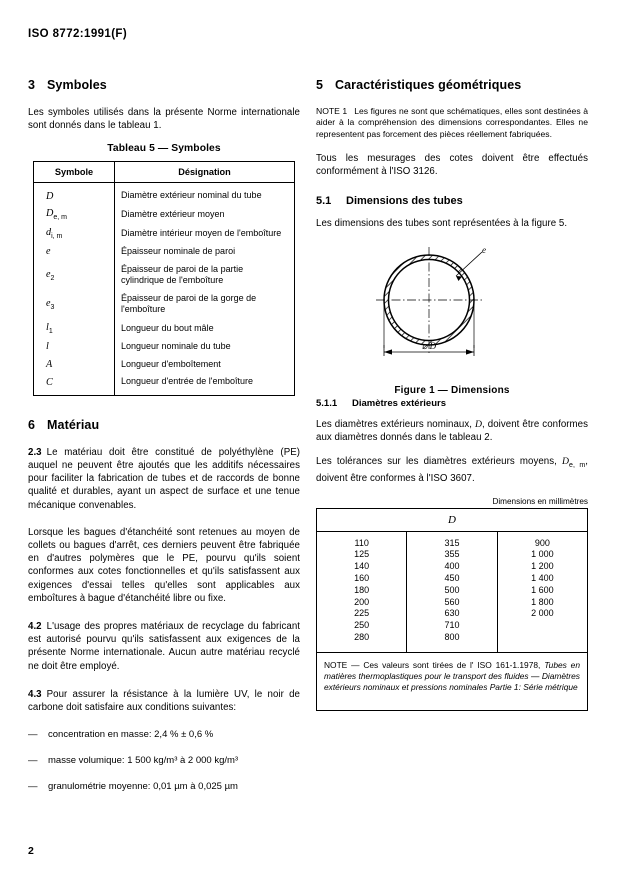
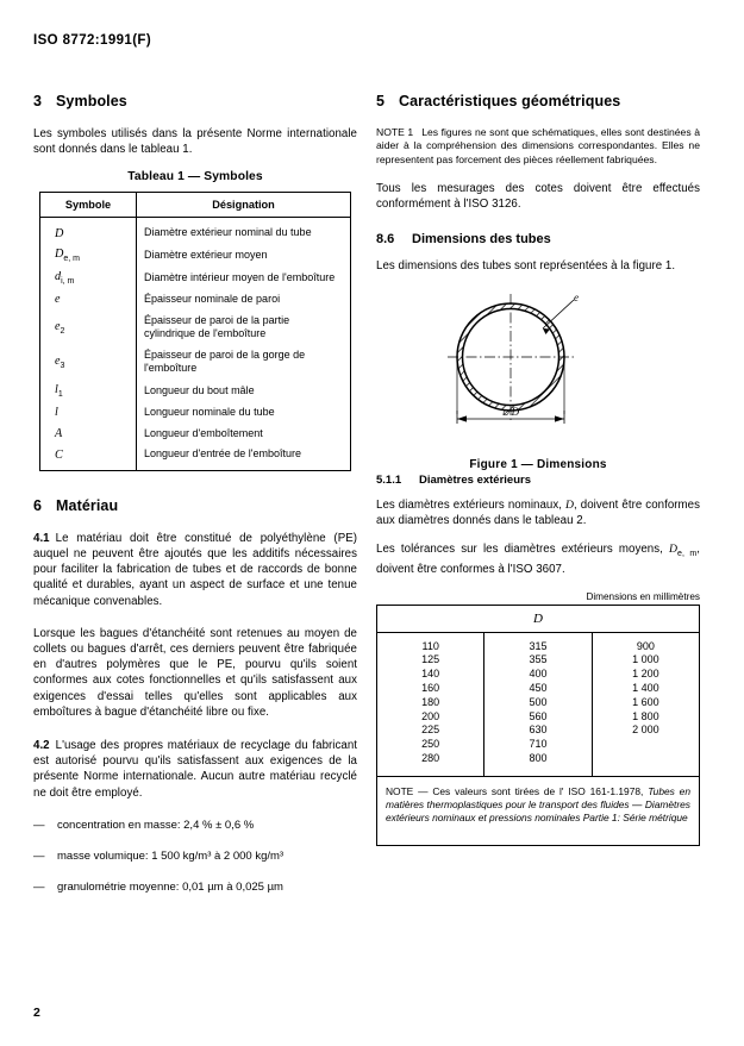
  ISO 8772:1991(F)
  3 Symboles
  Les symboles utilisés dans la présente Norme internationale sont donnés dans le tableau 1.
- Tableau 5 — Symboles
+ Tableau 1 — Symboles
  Symbole	Désignation
  D	Diamètre extérieur nominal du tube
  D	Diamètre extérieur moyen
  d	Diamètre intérieur moyen de l'emboîture
  e	Épaisseur nominale de paroi
  e	Épaisseur de paroi de la partie cylindrique de l'emboîture
  e	Épaisseur de paroi de la gorge de l'emboîture
  l	Longueur du bout mâle
  l	Longueur nominale du tube
  A	Longueur d'emboîtement
  C	Longueur d'entrée de l'emboîture
  6 Matériau
- 2.3 Le matériau doit être constitué de polyéthylène (PE) auquel ne peuvent être ajoutés que les additifs nécessaires pour faciliter la fabrication de tubes et de raccords de bonne qualité et durables, ayant un aspect de surface et une tenue mécanique convenables.
+ 4.1 Le matériau doit être constitué de polyéthylène (PE) auquel ne peuvent être ajoutés que les additifs nécessaires pour faciliter la fabrication de tubes et de raccords de bonne qualité et durables, ayant un aspect de surface et une tenue mécanique convenables.
  Lorsque les bagues d'étanchéité sont retenues au moyen de collets ou bagues d'arrêt, ces derniers peuvent être fabriquée en d'autres polymères que le PE, pourvu qu'ils soient conformes aux cotes fonctionnelles et qu'ils satisfassent aux exigences d'essai telles qu'elles sont applicables aux emboîtures à bague d'étanchéité libre ou fixe.
  4.2 L'usage des propres matériaux de recyclage du fabricant est autorisé pourvu qu'ils satisfassent aux exigences de la présente Norme internationale. Aucun autre matériau recyclé ne doit être employé.
- 4.3 Pour assurer la résistance à la lumière UV, le noir de carbone doit satisfaire aux conditions suivantes:
  —
  concentration en masse: 2,4 % ± 0,6 %
  —
  masse volumique: 1 500 kg/m³ à 2 000 kg/m³
  —
  granulométrie moyenne: 0,01 µm à 0,025 µm
  5 Caractéristiques géométriques
  NOTE 1 Les figures ne sont que schématiques, elles sont destinées à aider à la compréhension des dimensions correspondantes. Elles ne representent pas forcement des pièces réellement fabriquées.
  Tous les mesurages des cotes doivent être effectués conformément à l'ISO 3126.
- 5.1 Dimensions des tubes
+ 8.6 Dimensions des tubes
- Les dimensions des tubes sont représentées à la figure 5.
+ Les dimensions des tubes sont représentées à la figure 1.
  e
  ⌀ D
  Figure 1 — Dimensions
  5.1.1 Diamètres extérieurs
  Les diamètres extérieurs nominaux, D, doivent être conformes aux diamètres donnés dans le tableau 2.
  Les tolérances sur les diamètres extérieurs moyens, D , doivent être conformes à l'ISO 3607.
  Dimensions en millimètres
  D
  110125140160180200225250280	315355400450500560630710800	9001 0001 2001 4001 6001 8002 000
  NOTE — Ces valeurs sont tirées de l' ISO 161-1.1978, Tubes en matières thermoplastiques pour le transport des fluides — Diamètres extérieurs nominaux et pressions nominales Partie 1: Série métrique
  2
